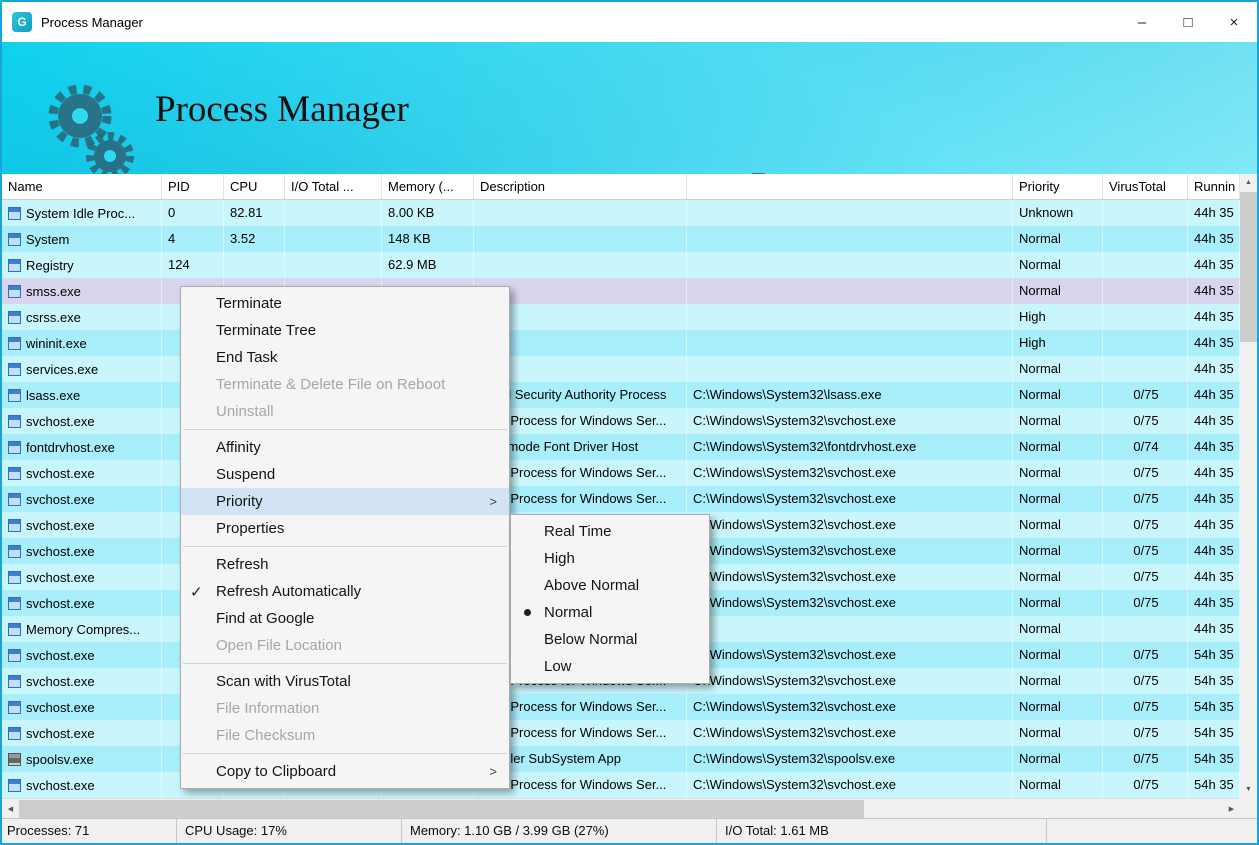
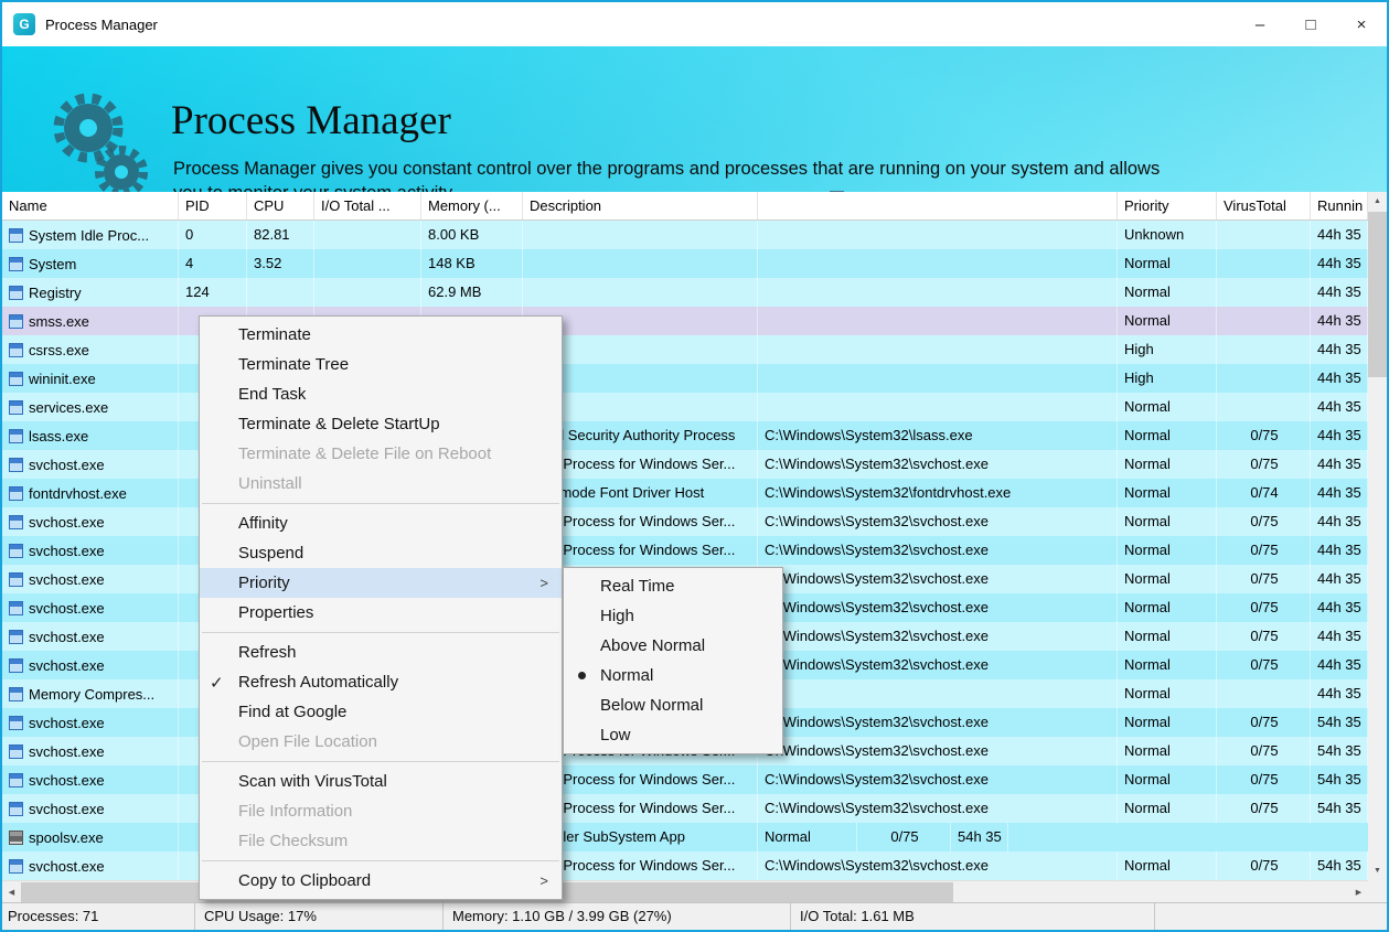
  G
  Process Manager
  –
  □
  ×
  Process Manager
+ Process Manager gives you constant control over the programs and processes that are running on your system and allows
  Name
  PID
  CPU
  I/O Total ...
  Memory (...
  Description
  Priority
  VirusTotal
  Runnin
  System Idle Proc...
  0
  82.81
  8.00 KB
  Unknown
  44h 35
  System
  4
  3.52
  148 KB
  Normal
  44h 35
  Registry
  124
  62.9 MB
  Normal
  44h 35
  smss.exe
  Normal
  44h 35
  csrss.exe
  High
  44h 35
  wininit.exe
  High
  44h 35
  services.exe
  Normal
  44h 35
  lsass.exe
  Security Authority Process
  C:\Windows\System32\lsass.exe
  Normal
  0/75
  44h 35
  svchost.exe
  Process for Windows Ser...
  C:\Windows\System32\svchost.exe
  Normal
  0/75
  44h 35
  fontdrvhost.exe
  mode Font Driver Host
  C:\Windows\System32\fontdrvhost.exe
  Normal
  0/74
  44h 35
  svchost.exe
  Process for Windows Ser...
  C:\Windows\System32\svchost.exe
  Normal
  0/75
  44h 35
  svchost.exe
  Process for Windows Ser...
  C:\Windows\System32\svchost.exe
  Normal
  0/75
  44h 35
  svchost.exe
  Windows\System32\svchost.exe
  Normal
  0/75
  44h 35
  svchost.exe
  Windows\System32\svchost.exe
  Normal
  0/75
  44h 35
  svchost.exe
  Windows\System32\svchost.exe
  Normal
  0/75
  44h 35
  svchost.exe
  Windows\System32\svchost.exe
  Normal
  0/75
  44h 35
  Memory Compres...
  Normal
  44h 35
  svchost.exe
  Windows\System32\svchost.exe
  Normal
  0/75
  54h 35
  svchost.exe
  Windows\System32\svchost.exe
  Normal
  0/75
  54h 35
  svchost.exe
  Process for Windows Ser...
  C:\Windows\System32\svchost.exe
  Normal
  0/75
  54h 35
  svchost.exe
  Process for Windows Ser...
  C:\Windows\System32\svchost.exe
  Normal
  0/75
  54h 35
  spoolsv.exe
  ler SubSystem App
- C:\Windows\System32\spoolsv.exe
  Normal
  0/75
  54h 35
  svchost.exe
  Process for Windows Ser...
  C:\Windows\System32\svchost.exe
  Normal
  0/75
  54h 35
  Terminate
  Terminate Tree
  End Task
+ Terminate & Delete StartUp
  Terminate & Delete File on Reboot
  Uninstall
  Affinity
  Suspend
  Priority
  >
  Properties
  Refresh
  ✓
  Refresh Automatically
  Find at Google
  Open File Location
  Scan with VirusTotal
  File Information
  File Checksum
  Copy to Clipboard
  >
  Real Time
  High
  Above Normal
  Normal
  Below Normal
  Low
  Processes: 71
  CPU Usage: 17%
  Memory: 1.10 GB / 3.99 GB (27%)
  I/O Total: 1.61 MB
